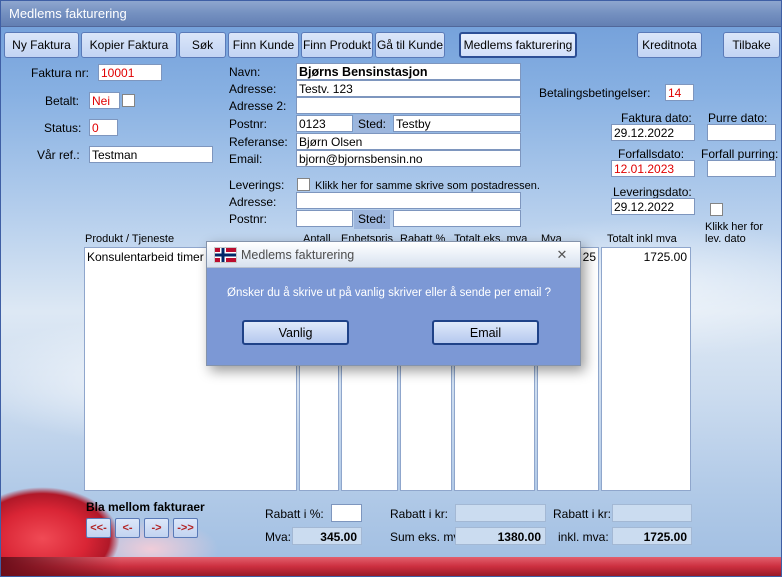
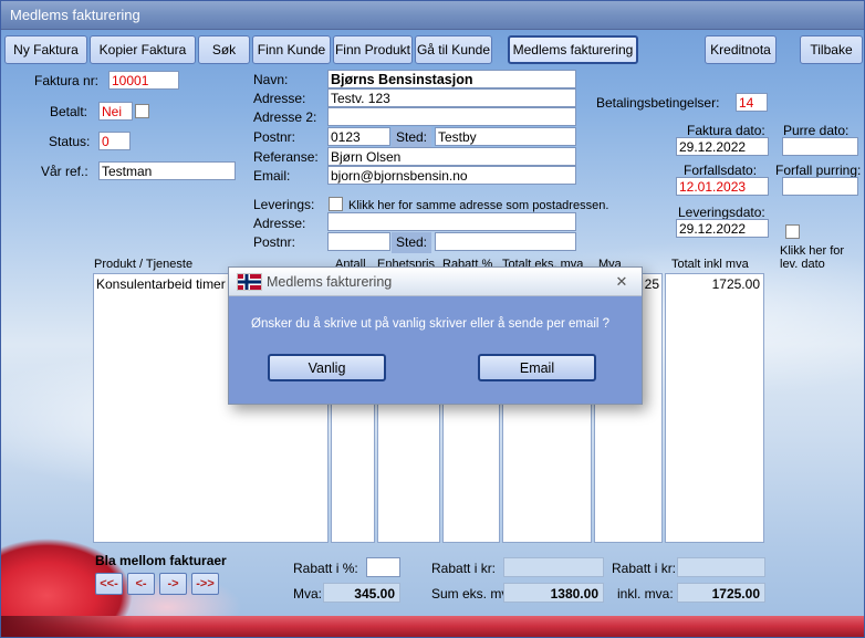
  Medlems fakturering
  Ny Faktura
  Kopier Faktura
  Søk
  Finn Kunde
  Finn Produkt
  Gå til Kunde
  Medlems fakturering
  Kreditnota
  Tilbake
  Faktura nr:
  10001
  Betalt:
  Nei
  Status:
  0
  Vår ref.:
  Testman
  Navn:
  Bjørns Bensinstasjon
  Adresse:
  Testv. 123
  Adresse 2:
  Postnr:
  0123
  Sted:
  Testby
  Referanse:
  Bjørn Olsen
  Email:
  bjorn@bjornsbensin.no
  Leverings:
- Klikk her for samme skrive som postadressen.
+ Klikk her for samme adresse som postadressen.
  Adresse:
  Postnr:
  Sted:
  Betalingsbetingelser:
  14
  Faktura dato:
  Purre dato:
  29.12.2022
  Forfallsdato:
  Forfall purring:
  12.01.2023
  Leveringsdato:
  29.12.2022
  Klikk her for lev. dato
  Produkt / Tjeneste
  Antall
  Enhetspris
  Rabatt %
  Totalt eks. mva
  Mva
  Totalt inkl mva
  Konsulentarbeid timer
  25
  1725.00
  Bla mellom fakturaer
  <<-
  <-
  ->
  ->>
  Rabatt i %:
  Rabatt i kr:
  Rabatt i kr:
  Mva:
  345.00
  Sum eks. m
  1380.00
  inkl. mva:
  1725.00
  Medlems fakturering
  ✕
  Ønsker du å skrive ut på vanlig skriver eller å sende per email ?
  Vanlig
  Email
